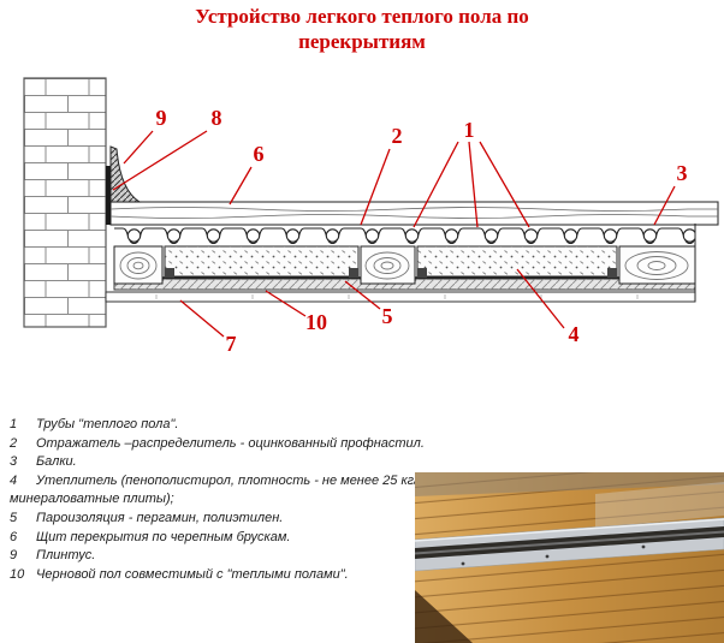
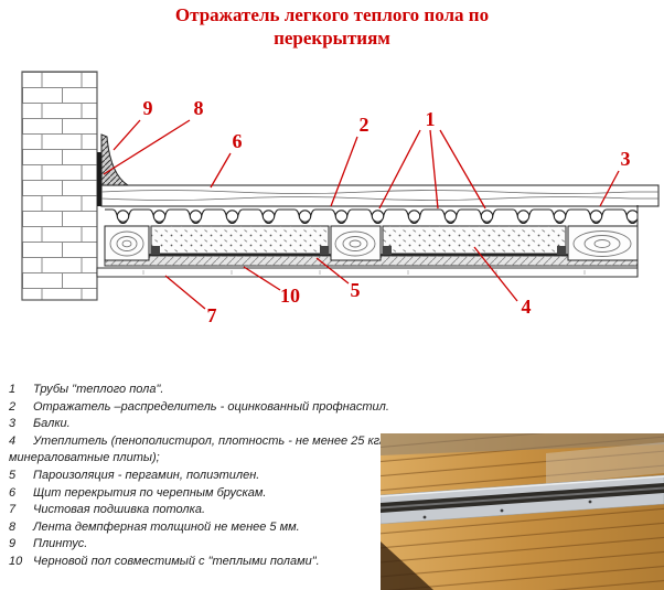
- Устройство легкого теплого пола по перекрытиям
+ Отражатель легкого теплого пола по перекрытиям
  1
  2
  3
  4
  5
  6
  7
  8
  9
  10
  1 Трубы "теплого пола".
  2 Отражатель –распределитель - оцинкованный профнастил.
  3 Балки.
  4 Утеплитель (пенополистирол, плотность - не менее 25 кг минераловатные плиты);
  5 Пароизоляция - пергамин, полиэтилен.
  6 Щит перекрытия по черепным брускам.
+ 7 Чистовая подшивка потолка.
+ 8 Лента демпферная толщиной не менее 5 мм.
  9 Плинтус.
  10 Черновой пол совместимый с "теплыми полами".
